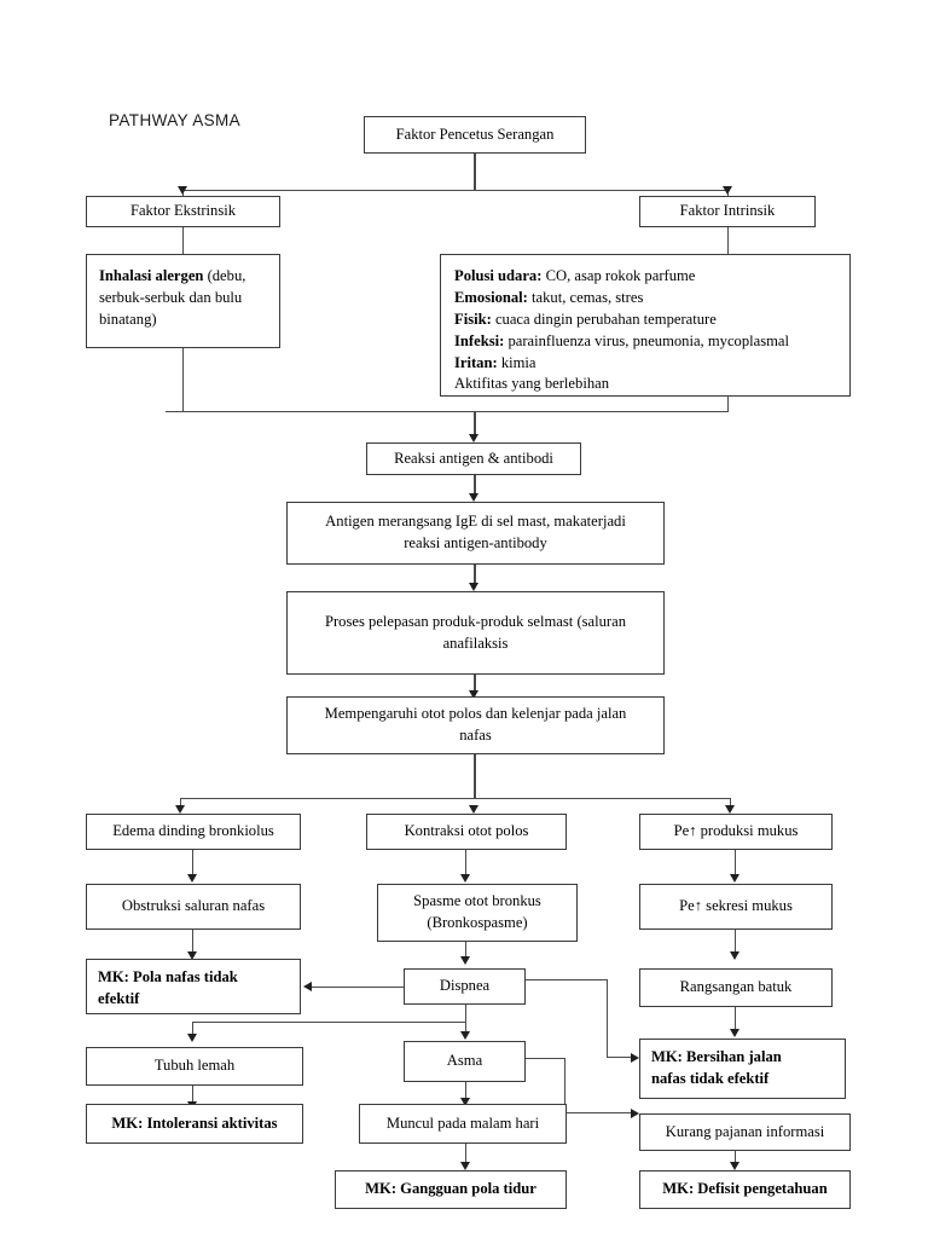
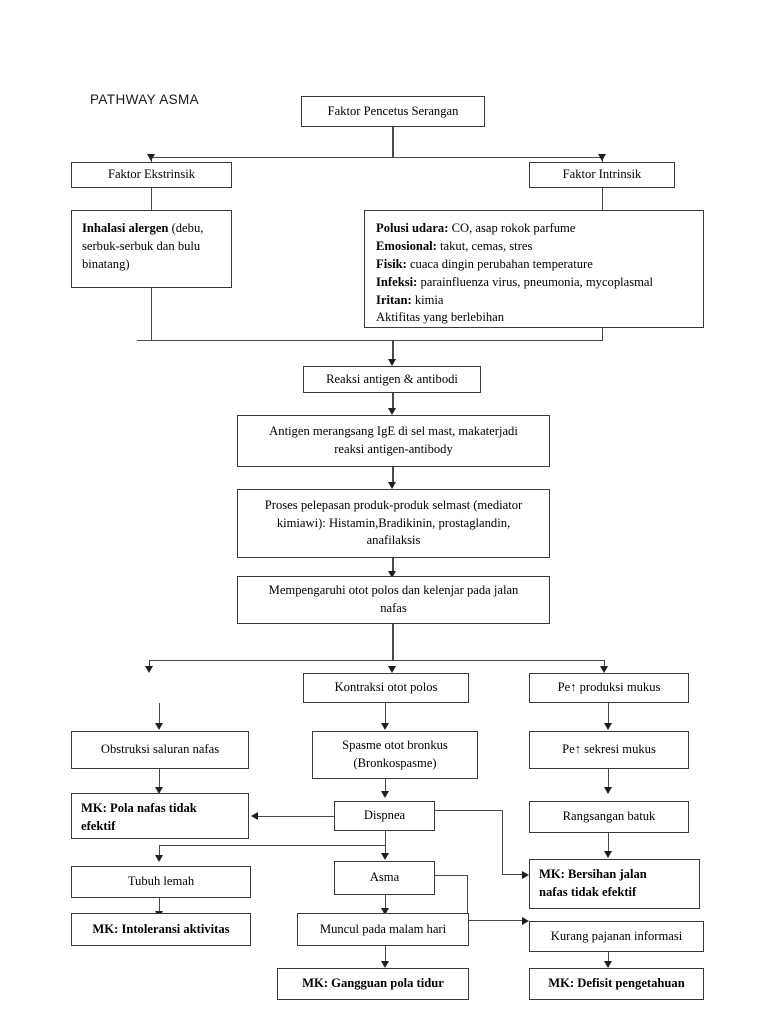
  PATHWAY ASMA
  Faktor Pencetus Serangan
  Faktor Ekstrinsik
  Faktor Intrinsik
  Inhalasi alergen (debu, serbuk-serbuk dan bulu binatang)
  Polusi udara: CO, asap rokok parfume
  Emosional: takut, cemas, stres
  Fisik: cuaca dingin perubahan temperature
  Infeksi: parainfluenza virus, pneumonia, mycoplasmal
  Iritan: kimia
  Aktifitas yang berlebihan
  Reaksi antigen & antibodi
  Antigen merangsang IgE di sel mast, makaterjadi
  reaksi antigen-antibody
- Proses pelepasan produk-produk selmast (saluran
+ Proses pelepasan produk-produk selmast (mediator
+ kimiawi): Histamin,Bradikinin, prostaglandin,
  anafilaksis
  Mempengaruhi otot polos dan kelenjar pada jalan
  nafas
- Edema dinding bronkiolus
  Kontraksi otot polos
  Pe↑ produksi mukus
  Obstruksi saluran nafas
  Spasme otot bronkus
  (Bronkospasme)
  Pe↑ sekresi mukus
  MK: Pola nafas tidak
  efektif
  Dispnea
  Rangsangan batuk
  Tubuh lemah
  Asma
  MK: Bersihan jalan
  nafas tidak efektif
  MK: Intoleransi aktivitas
  Muncul pada malam hari
  Kurang pajanan informasi
  MK: Gangguan pola tidur
  MK: Defisit pengetahuan
